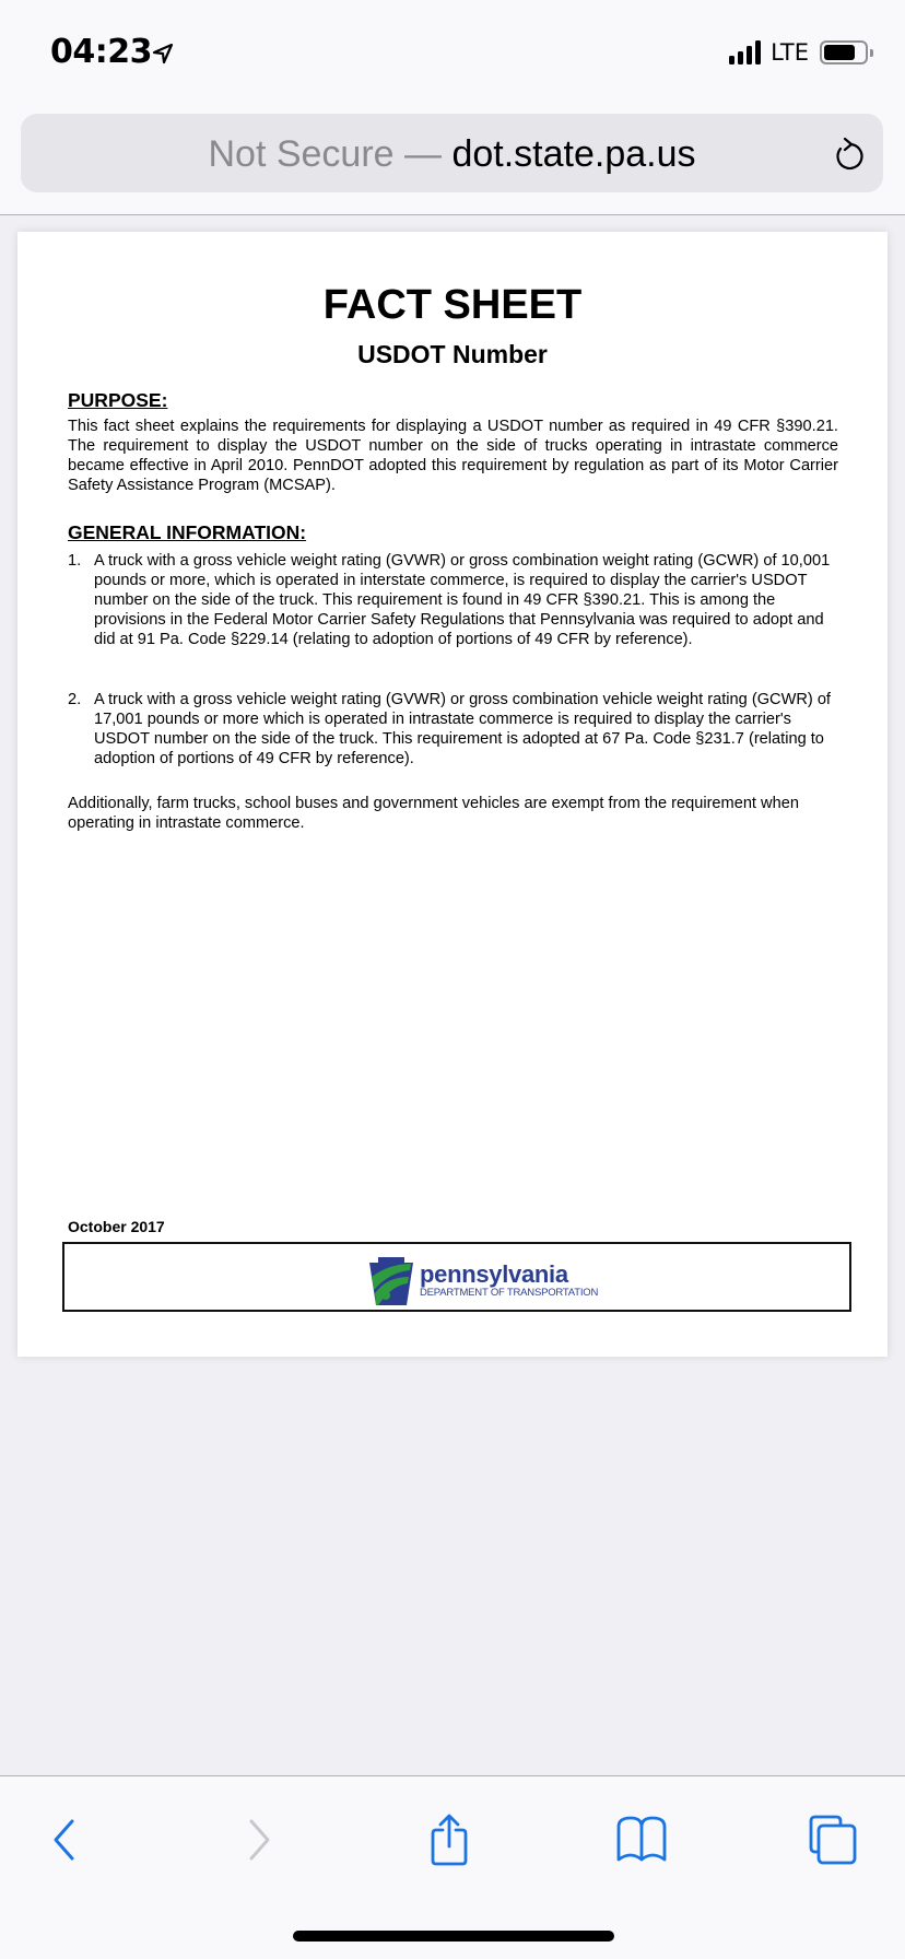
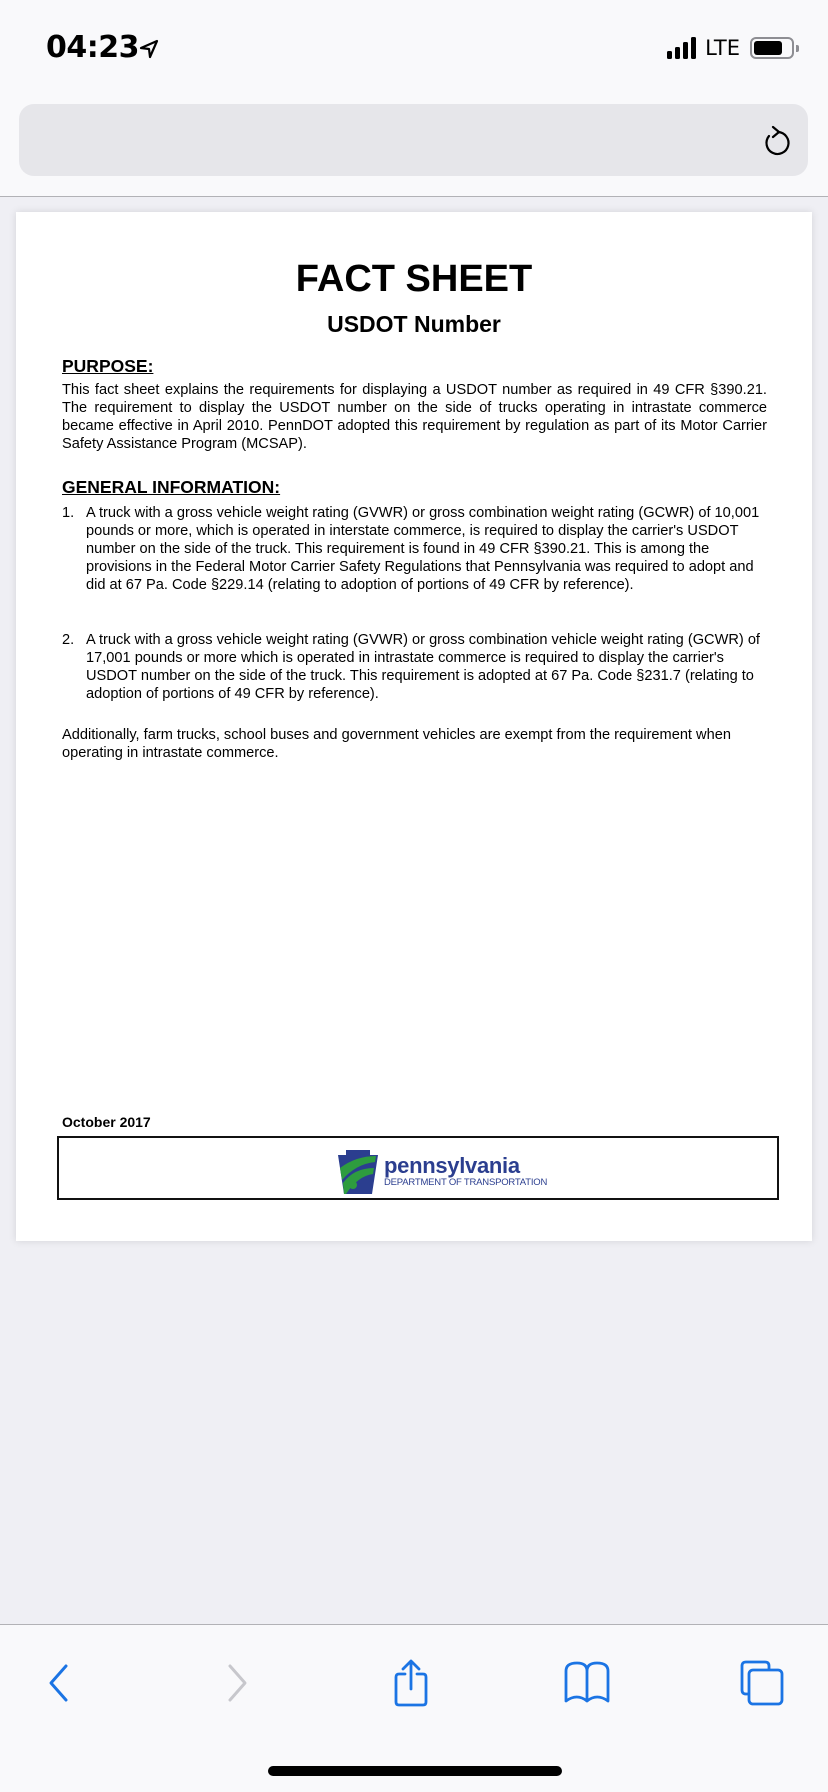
  04:23
  LTE
- Not Secure — dot.state.pa.us
  FACT SHEET
  USDOT Number
  PURPOSE:
  This fact sheet explains the requirements for displaying a USDOT number as required in 49 CFR §390.21. The requirement to display the USDOT number on the side of trucks operating in intrastate commerce became effective in April 2010. PennDOT adopted this requirement by regulation as part of its Motor Carrier Safety Assistance Program (MCSAP).
  GENERAL INFORMATION:
  1.
- A truck with a gross vehicle weight rating (GVWR) or gross combination weight rating (GCWR) of 10,001 pounds or more, which is operated in interstate commerce, is required to display the carrier's USDOT number on the side of the truck. This requirement is found in 49 CFR §390.21. This is among the provisions in the Federal Motor Carrier Safety Regulations that Pennsylvania was required to adopt and did at 91 Pa. Code §229.14 (relating to adoption of portions of 49 CFR by reference).
+ A truck with a gross vehicle weight rating (GVWR) or gross combination weight rating (GCWR) of 10,001 pounds or more, which is operated in interstate commerce, is required to display the carrier's USDOT number on the side of the truck. This requirement is found in 49 CFR §390.21. This is among the provisions in the Federal Motor Carrier Safety Regulations that Pennsylvania was required to adopt and did at 67 Pa. Code §229.14 (relating to adoption of portions of 49 CFR by reference).
  2.
  A truck with a gross vehicle weight rating (GVWR) or gross combination vehicle weight rating (GCWR) of 17,001 pounds or more which is operated in intrastate commerce is required to display the carrier's USDOT number on the side of the truck. This requirement is adopted at 67 Pa. Code §231.7 (relating to adoption of portions of 49 CFR by reference).
  Additionally, farm trucks, school buses and government vehicles are exempt from the requirement when operating in intrastate commerce.
  October 2017
  pennsylvania
  DEPARTMENT OF TRANSPORTATION
